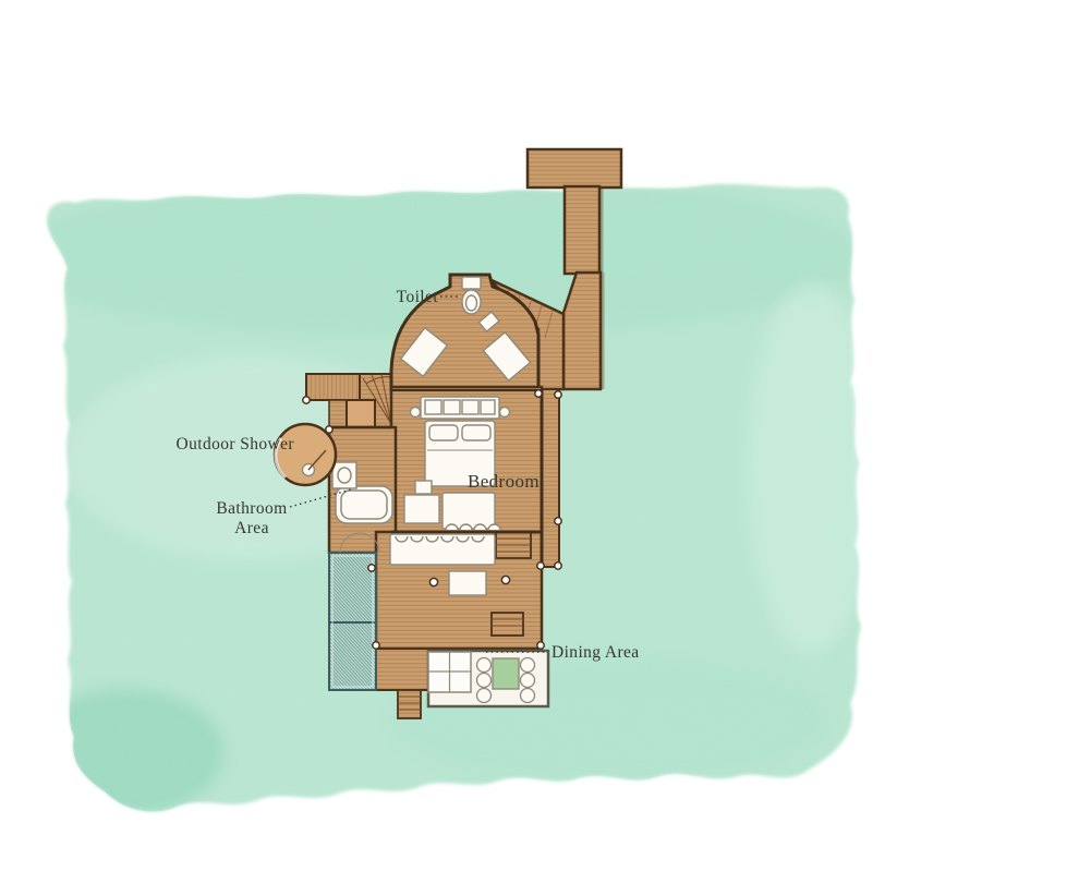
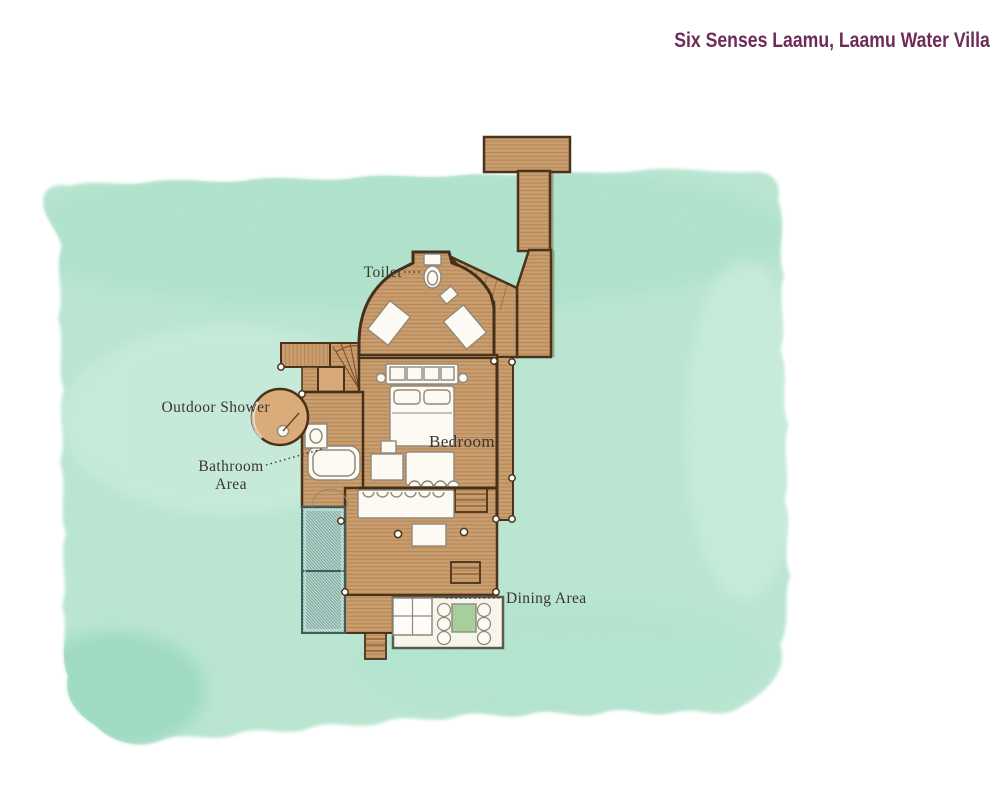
  Toilet
  Outdoor Shower
  Bathroom
  Area
  Bedroom
  Dining Area
+ Six Senses Laamu, Laamu Water Villa
